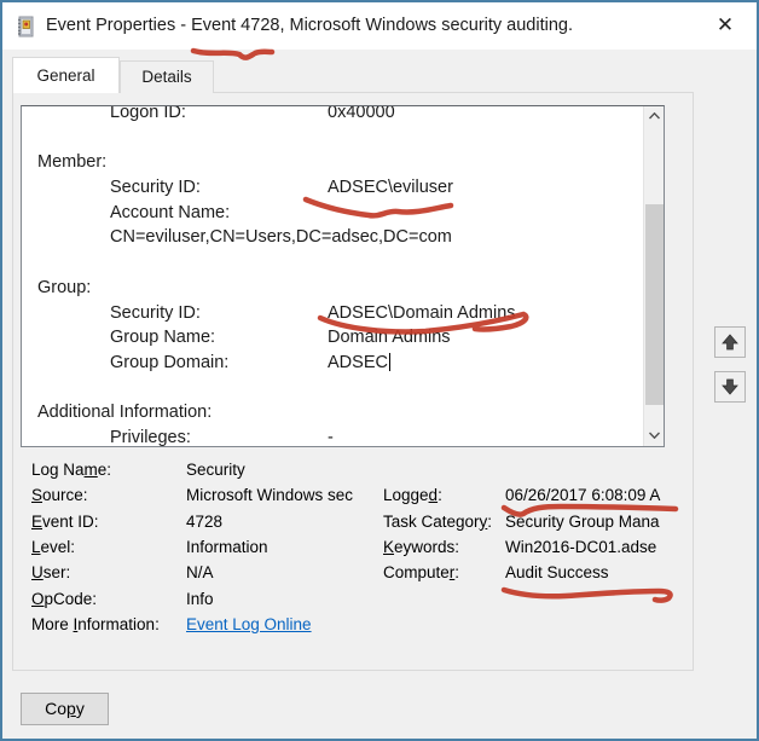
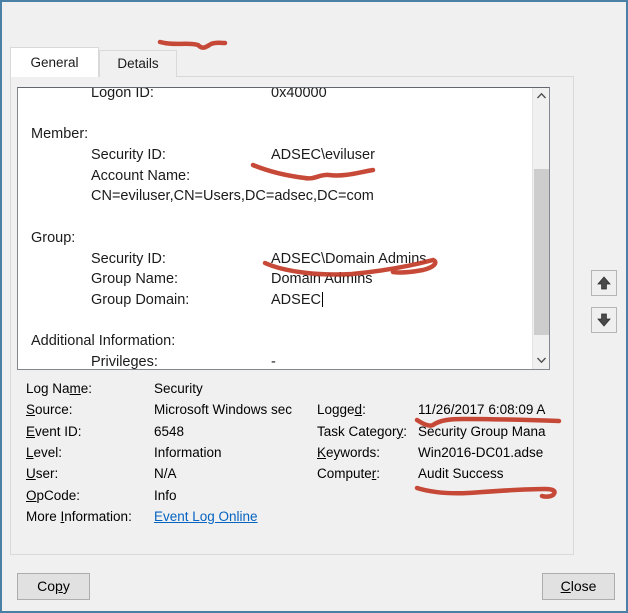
- Event Properties - Event 4728, Microsoft Windows security auditing.
- ✕
  General
  Details
  Logon ID:
  0x40000
  Member:
  Security ID:
  ADSEC\eviluser
  Account Name:
  CN=eviluser,CN=Users,DC=adsec,DC=com
  Group:
  Security ID:
  ADSEC\Domain Admins
  Group Name:
  Domain Admins
  Group Domain:
  ADSEC
  Additional Information:
  Privileges:
  -
  Log Name:
  Security
  Source:
  Microsoft Windows sec
  Event ID:
- 4728
+ 6548
  Level:
  Information
  User:
  N/A
  OpCode:
  Info
  More Information:
  Event Log Online
  Logged:
- 06/26/2017 6:08:09 A
+ 11/26/2017 6:08:09 A
  Task Category:
  Security Group Mana
  Keywords:
  Win2016-DC01.adse
  Computer:
  Audit Success
  Copy
+ Close
